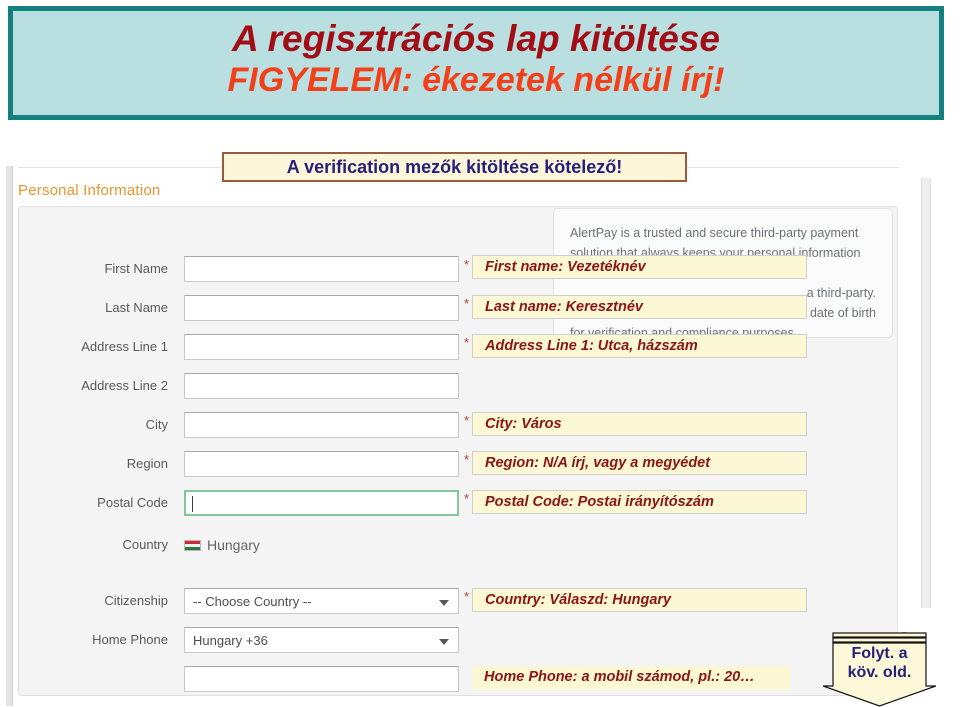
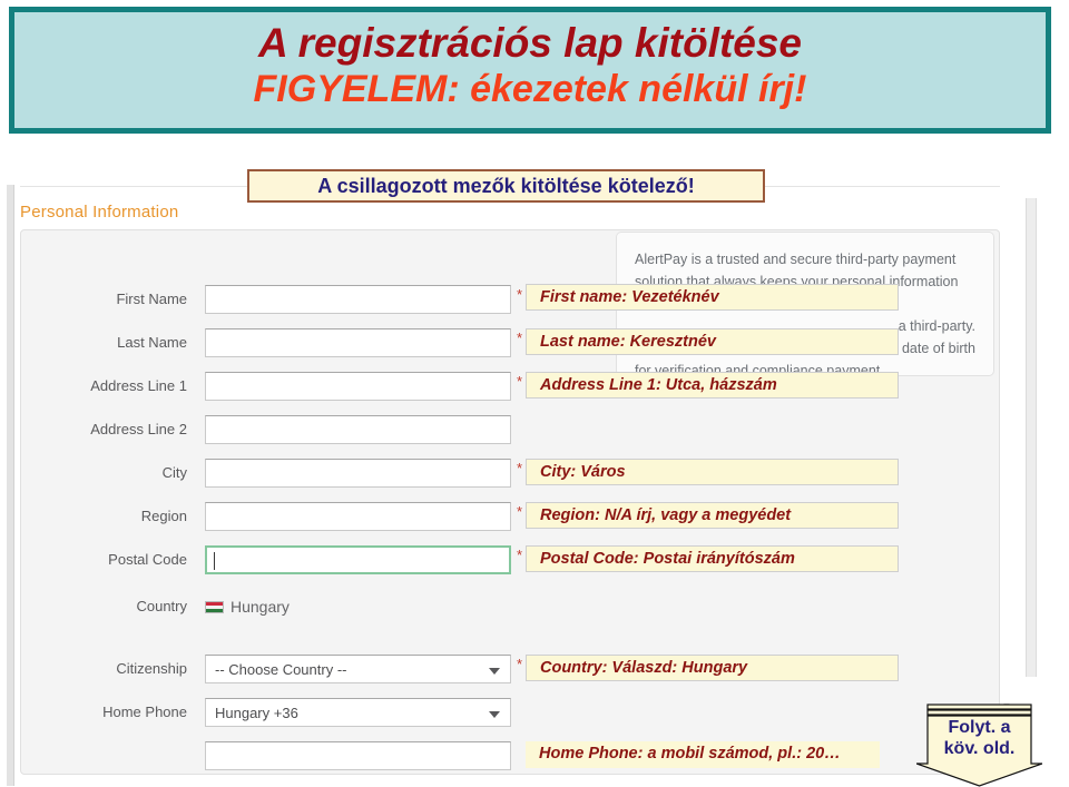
  A regisztrációs lap kitöltése
  FIGYELEM: ékezetek nélkül írj!
  Personal Information
  AlertPay is a trusted and secure third-party payment
  solution that always keeps your personal information
  a third-party.
  date of birth
- for verification and compliance purposes.
+ for verification and compliance payment.
  First Name
  *
  Last Name
  *
  Address Line 1
  *
  Address Line 2
  City
  *
  Region
  *
  Postal Code
  *
  Country
  Hungary
  Citizenship
  -- Choose Country --
  *
  Home Phone
  Hungary +36
- A verification mezők kitöltése kötelező!
+ A csillagozott mezők kitöltése kötelező!
  First name: Vezetéknév
  Last name: Keresztnév
  Address Line 1: Utca, házszám
  City: Város
  Region: N/A írj, vagy a megyédet
  Postal Code: Postai irányítószám
  Country: Válaszd: Hungary
  Home Phone: a mobil számod, pl.: 20…
  Folyt. a
  köv. old.
